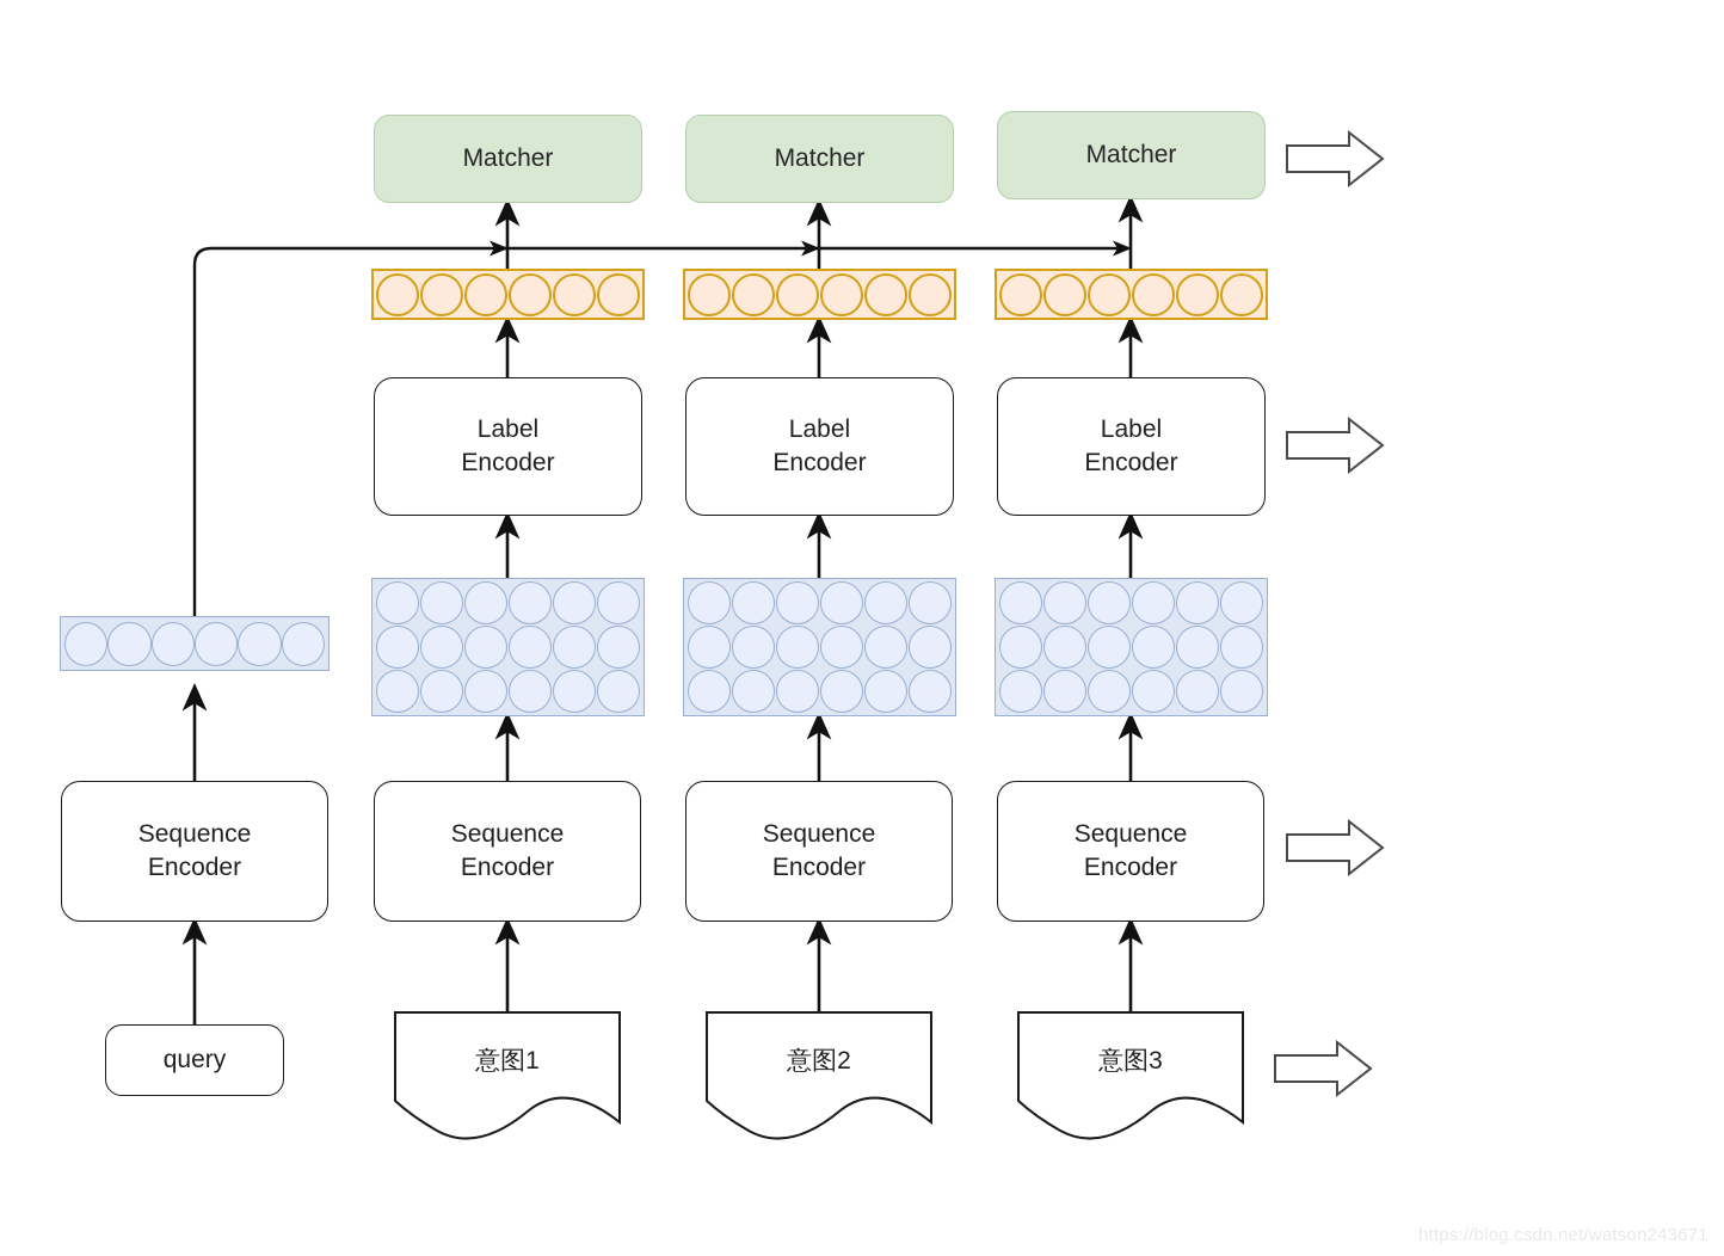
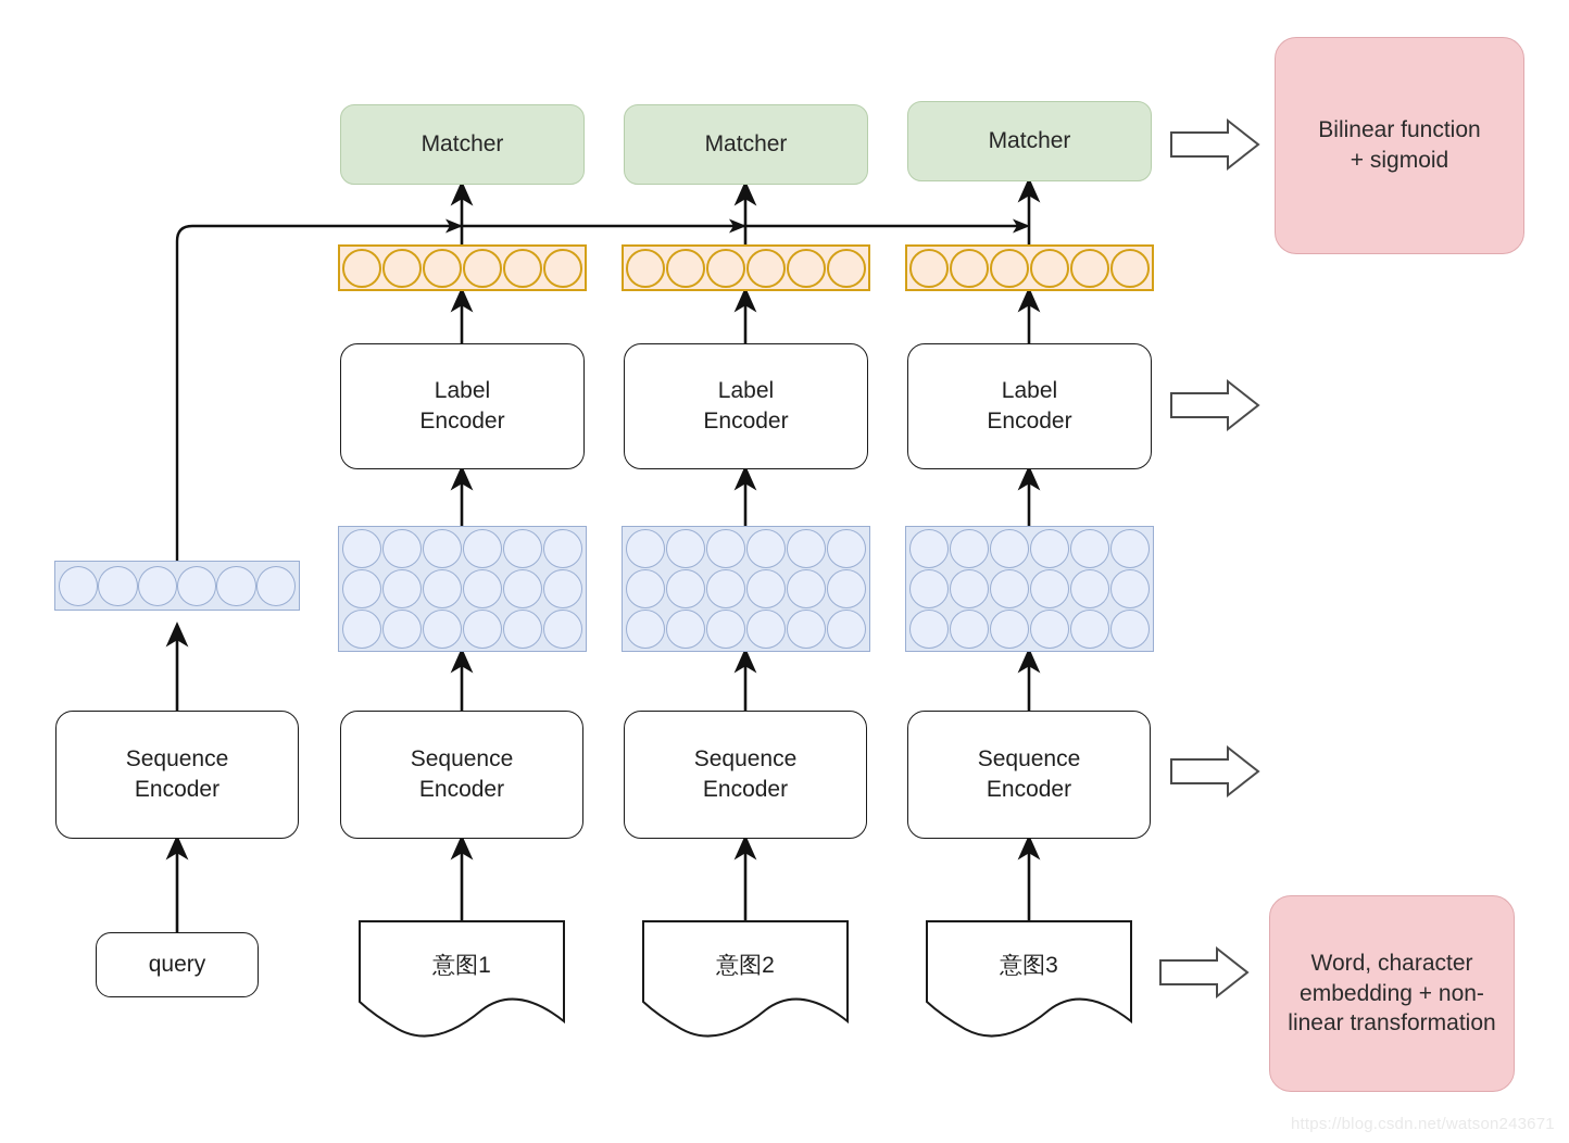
  Matcher
  Matcher
  Matcher
  Label
  Encoder
  Label
  Encoder
  Label
  Encoder
  Sequence
  Encoder
  Sequence
  Encoder
  Sequence
  Encoder
  Sequence
  Encoder
  query
  意图1
  意图2
  意图3
+ Bilinear function
+ + sigmoid
+ Word, character
+ embedding + non-
+ linear transformation
